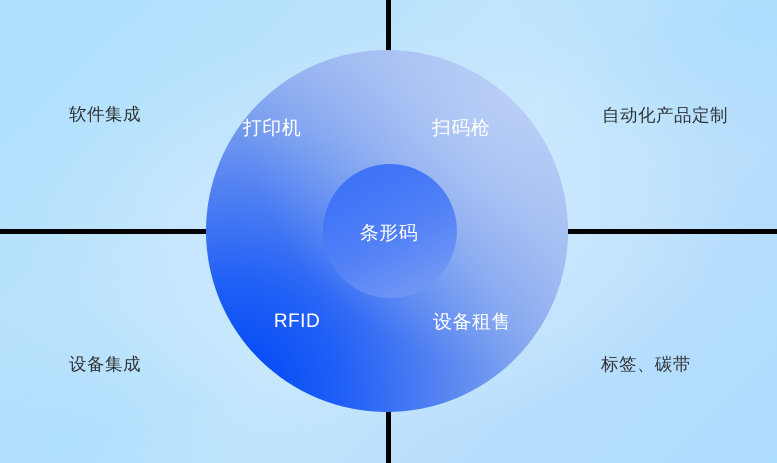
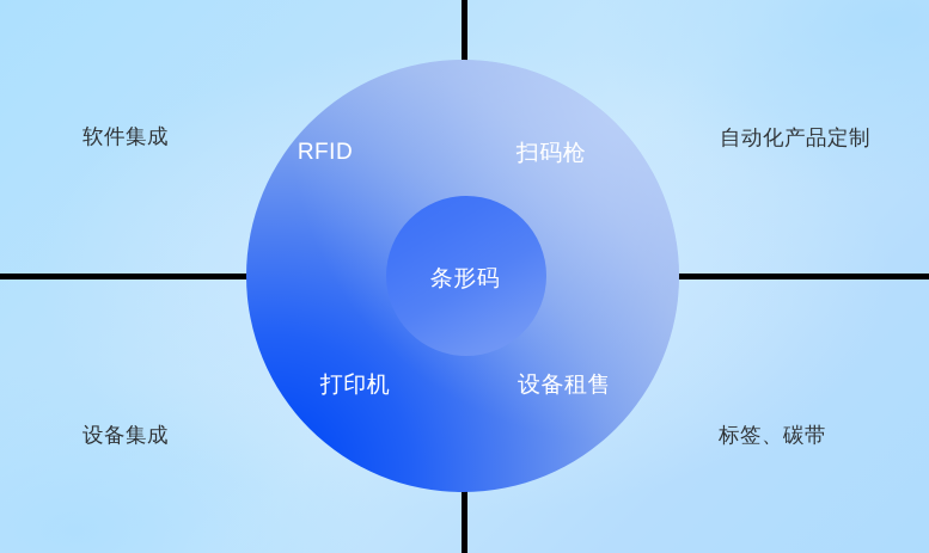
- 打印机
+ RFID
  扫码枪
- RFID
+ 打印机
  设备租售
  条形码
  软件集成
  自动化产品定制
  设备集成
  标签、碳带
